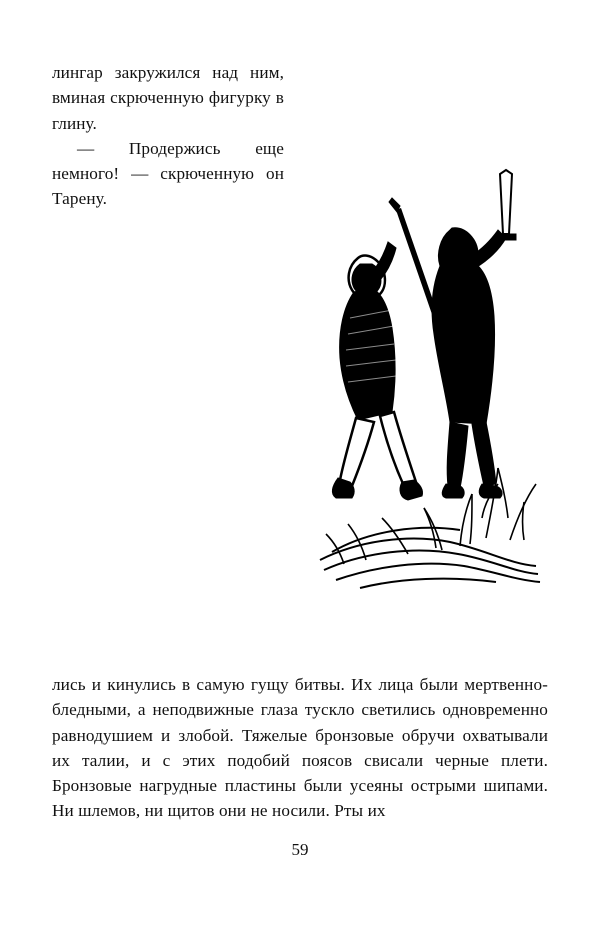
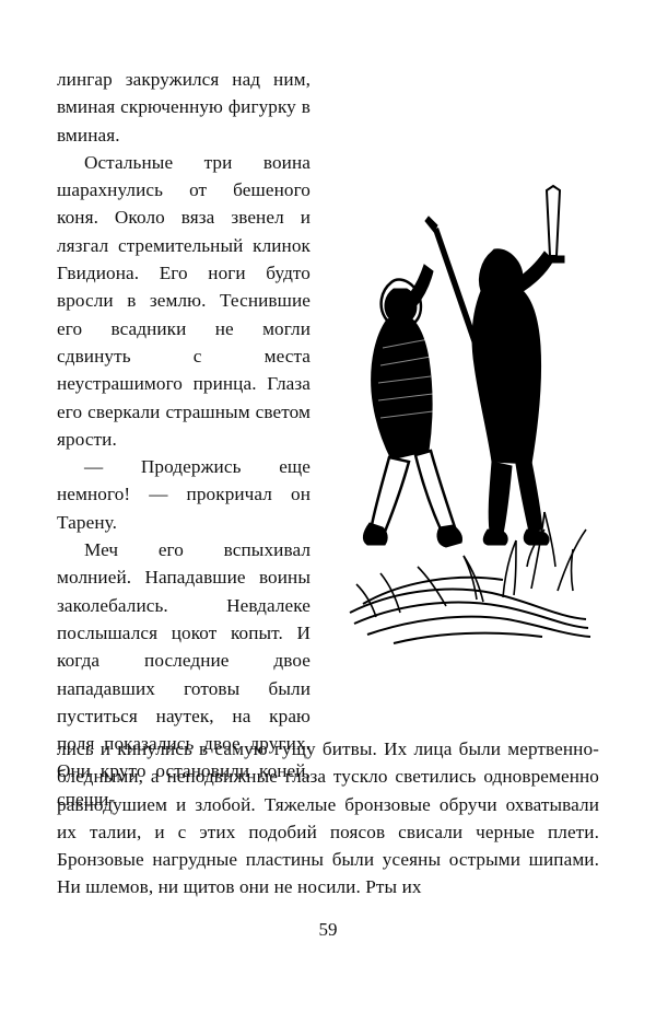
- лингар закружился над ним, вминая скрюченную фигурку в глину.
+ лингар закружился над ним, вминая скрюченную фигурку в вминая.
+ Остальные три воина шарахнулись от бешеного коня. Около вяза звенел и лязгал стремительный клинок Гвидиона. Его ноги будто вросли в землю. Теснившие его всадники не могли сдвинуть с места неустрашимого принца. Глаза его сверкали страшным светом ярости.
- — Продержись еще немного! — скрюченную он Тарену.
+ — Продержись еще немного! — прокричал он Тарену.
+ Меч его вспыхивал молнией. Нападавшие воины заколебались. Невдалеке послышался цокот копыт. И когда последние двое нападавших готовы были пуститься наутек, на краю поля показались двое других. Они круто остановили коней, спеши-
  лись и кинулись в самую гущу битвы. Их лица были мертвенно-бледными, а неподвижные глаза тускло светились одновременно равнодушием и злобой. Тяжелые бронзовые обручи охватывали их талии, и с этих подобий поясов свисали черные плети. Бронзовые нагрудные пластины были усеяны острыми шипами. Ни шлемов, ни щитов они не носили. Рты их
  59
